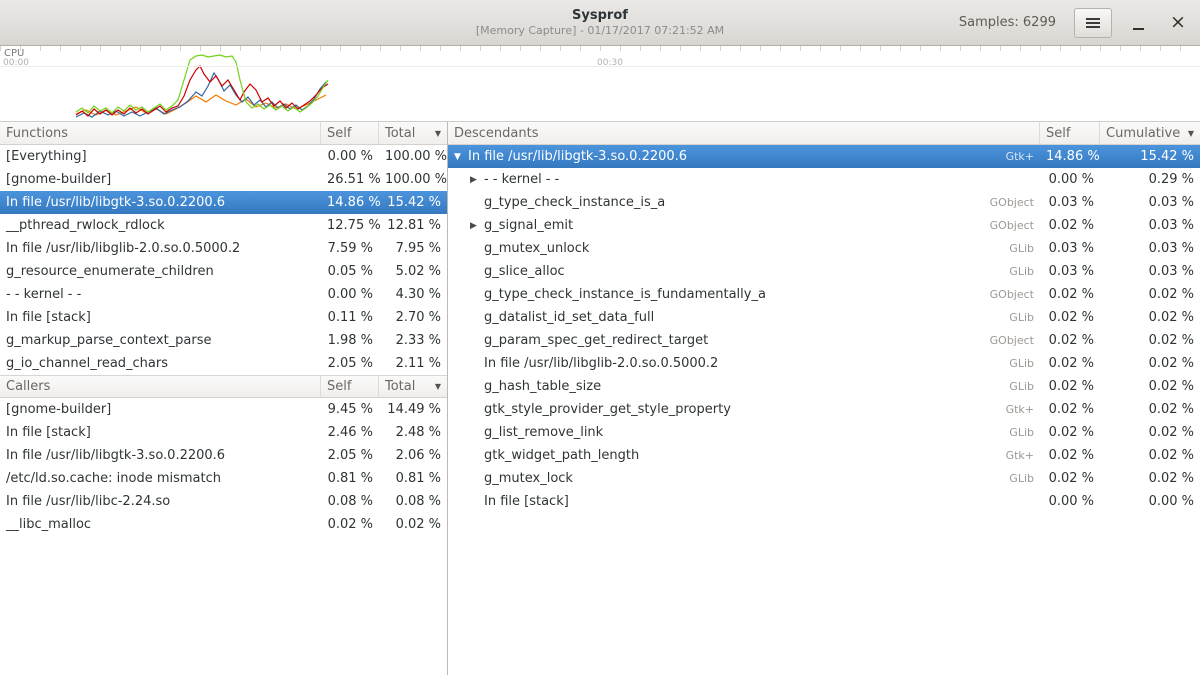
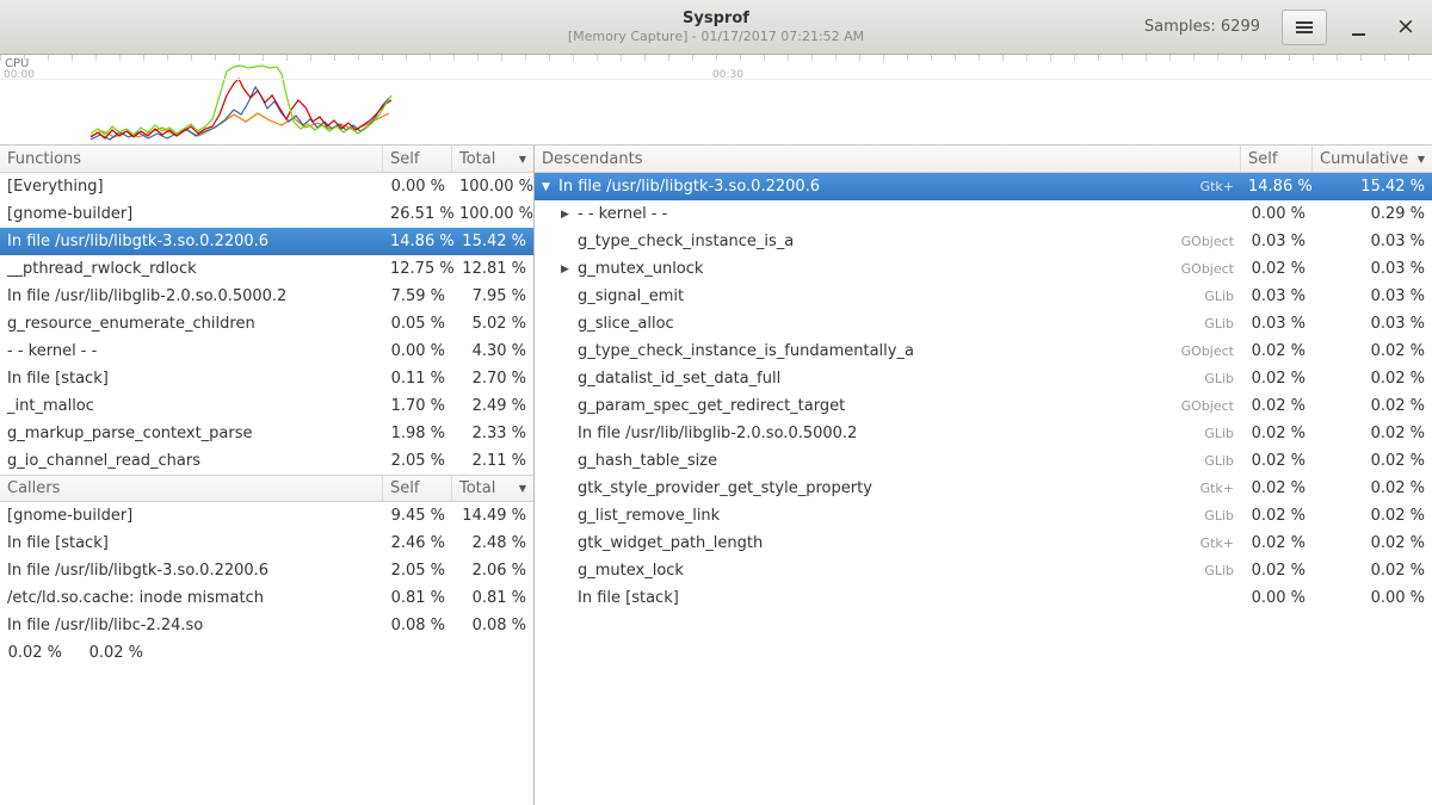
  Sysprof
  [Memory Capture] - 01/17/2017 07:21:52 AM
  Samples: 6299
  ×
  CPU
  00:00
  00:30
  Functions
  Self
  Total
  ▼
  [Everything]
  0.00 %
  100.00 %
  [gnome-builder]
  26.51 %
  100.00 %
  In file /usr/lib/libgtk-3.so.0.2200.6
  14.86 %
  15.42 %
  __pthread_rwlock_rdlock
  12.75 %
  12.81 %
  In file /usr/lib/libglib-2.0.so.0.5000.2
  7.59 %
  7.95 %
  g_resource_enumerate_children
  0.05 %
  5.02 %
  - - kernel - -
  0.00 %
  4.30 %
  In file [stack]
  0.11 %
  2.70 %
+ _int_malloc
+ 1.70 %
+ 2.49 %
  g_markup_parse_context_parse
  1.98 %
  2.33 %
  g_io_channel_read_chars
  2.05 %
  2.11 %
  Callers
  Self
  Total
  ▼
  [gnome-builder]
  9.45 %
  14.49 %
  In file [stack]
  2.46 %
  2.48 %
  In file /usr/lib/libgtk-3.so.0.2200.6
  2.05 %
  2.06 %
  /etc/ld.so.cache: inode mismatch
  0.81 %
  0.81 %
  In file /usr/lib/libc-2.24.so
  0.08 %
  0.08 %
- __libc_malloc
  0.02 %
  0.02 %
  Descendants
  Self
  Cumulative
  ▼
  ▼
  In file /usr/lib/libgtk-3.so.0.2200.6
  Gtk+
  14.86 %
  15.42 %
  ▶
  - - kernel - -
  0.00 %
  0.29 %
  g_type_check_instance_is_a
  GObject
  0.03 %
  0.03 %
  ▶
- g_signal_emit
+ g_mutex_unlock
  GObject
  0.02 %
  0.03 %
- g_mutex_unlock
+ g_signal_emit
  GLib
  0.03 %
  0.03 %
  g_slice_alloc
  GLib
  0.03 %
  0.03 %
  g_type_check_instance_is_fundamentally_a
  GObject
  0.02 %
  0.02 %
  g_datalist_id_set_data_full
  GLib
  0.02 %
  0.02 %
  g_param_spec_get_redirect_target
  GObject
  0.02 %
  0.02 %
  In file /usr/lib/libglib-2.0.so.0.5000.2
  GLib
  0.02 %
  0.02 %
  g_hash_table_size
  GLib
  0.02 %
  0.02 %
  gtk_style_provider_get_style_property
  Gtk+
  0.02 %
  0.02 %
  g_list_remove_link
  GLib
  0.02 %
  0.02 %
  gtk_widget_path_length
  Gtk+
  0.02 %
  0.02 %
  g_mutex_lock
  GLib
  0.02 %
  0.02 %
  In file [stack]
  0.00 %
  0.00 %
